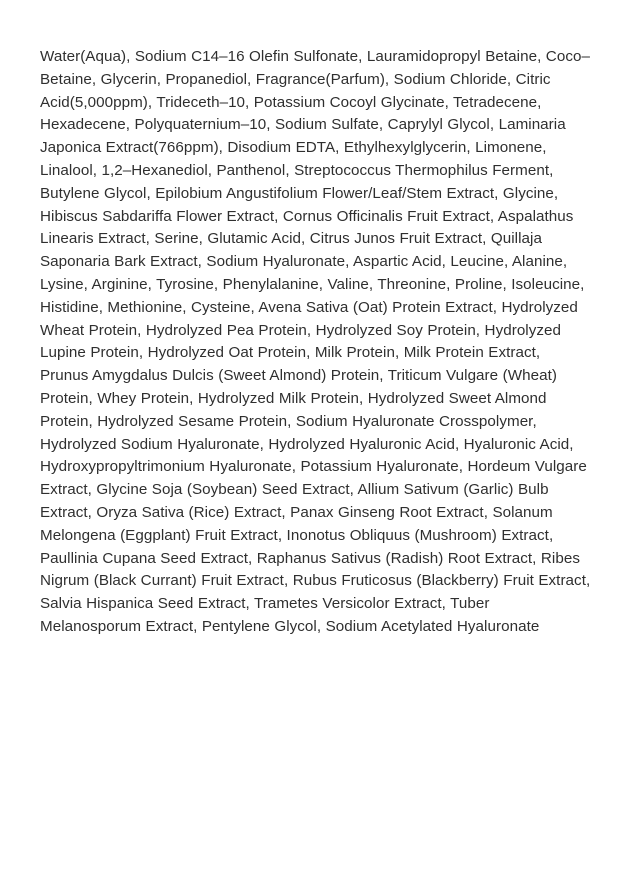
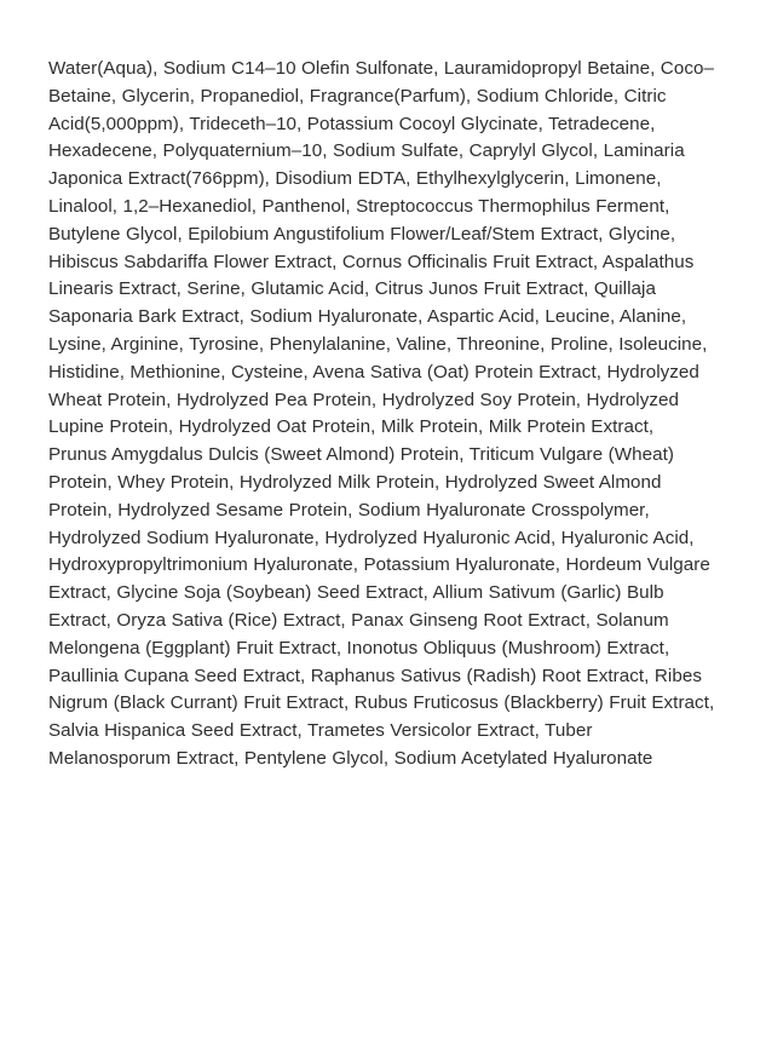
- Water(Aqua), Sodium C14–16 Olefin Sulfonate, Lauramidopropyl Betaine, Coco–Betaine, Glycerin, Propanediol, Fragrance(Parfum), Sodium Chloride, Citric Acid(5,000ppm), Trideceth–10, Potassium Cocoyl Glycinate, Tetradecene, Hexadecene, Polyquaternium–10, Sodium Sulfate, Caprylyl Glycol, Laminaria Japonica Extract(766ppm), Disodium EDTA, Ethylhexylglycerin, Limonene, Linalool, 1,2–Hexanediol, Panthenol, Streptococcus Thermophilus Ferment, Butylene Glycol, Epilobium Angustifolium Flower/Leaf/Stem Extract, Glycine, Hibiscus Sabdariffa Flower Extract, Cornus Officinalis Fruit Extract, Aspalathus Linearis Extract, Serine, Glutamic Acid, Citrus Junos Fruit Extract, Quillaja Saponaria Bark Extract, Sodium Hyaluronate, Aspartic Acid, Leucine, Alanine, Lysine, Arginine, Tyrosine, Phenylalanine, Valine, Threonine, Proline, Isoleucine, Histidine, Methionine, Cysteine, Avena Sativa (Oat) Protein Extract, Hydrolyzed Wheat Protein, Hydrolyzed Pea Protein, Hydrolyzed Soy Protein, Hydrolyzed Lupine Protein, Hydrolyzed Oat Protein, Milk Protein, Milk Protein Extract, Prunus Amygdalus Dulcis (Sweet Almond) Protein, Triticum Vulgare (Wheat) Protein, Whey Protein, Hydrolyzed Milk Protein, Hydrolyzed Sweet Almond Protein, Hydrolyzed Sesame Protein, Sodium Hyaluronate Crosspolymer, Hydrolyzed Sodium Hyaluronate, Hydrolyzed Hyaluronic Acid, Hyaluronic Acid, Hydroxypropyltrimonium Hyaluronate, Potassium Hyaluronate, Hordeum Vulgare Extract, Glycine Soja (Soybean) Seed Extract, Allium Sativum (Garlic) Bulb Extract, Oryza Sativa (Rice) Extract, Panax Ginseng Root Extract, Solanum Melongena (Eggplant) Fruit Extract, Inonotus Obliquus (Mushroom) Extract, Paullinia Cupana Seed Extract, Raphanus Sativus (Radish) Root Extract, Ribes Nigrum (Black Currant) Fruit Extract, Rubus Fruticosus (Blackberry) Fruit Extract, Salvia Hispanica Seed Extract, Trametes Versicolor Extract, Tuber Melanosporum Extract, Pentylene Glycol, Sodium Acetylated Hyaluronate
+ Water(Aqua), Sodium C14–10 Olefin Sulfonate, Lauramidopropyl Betaine, Coco–Betaine, Glycerin, Propanediol, Fragrance(Parfum), Sodium Chloride, Citric Acid(5,000ppm), Trideceth–10, Potassium Cocoyl Glycinate, Tetradecene, Hexadecene, Polyquaternium–10, Sodium Sulfate, Caprylyl Glycol, Laminaria Japonica Extract(766ppm), Disodium EDTA, Ethylhexylglycerin, Limonene, Linalool, 1,2–Hexanediol, Panthenol, Streptococcus Thermophilus Ferment, Butylene Glycol, Epilobium Angustifolium Flower/Leaf/Stem Extract, Glycine, Hibiscus Sabdariffa Flower Extract, Cornus Officinalis Fruit Extract, Aspalathus Linearis Extract, Serine, Glutamic Acid, Citrus Junos Fruit Extract, Quillaja Saponaria Bark Extract, Sodium Hyaluronate, Aspartic Acid, Leucine, Alanine, Lysine, Arginine, Tyrosine, Phenylalanine, Valine, Threonine, Proline, Isoleucine, Histidine, Methionine, Cysteine, Avena Sativa (Oat) Protein Extract, Hydrolyzed Wheat Protein, Hydrolyzed Pea Protein, Hydrolyzed Soy Protein, Hydrolyzed Lupine Protein, Hydrolyzed Oat Protein, Milk Protein, Milk Protein Extract, Prunus Amygdalus Dulcis (Sweet Almond) Protein, Triticum Vulgare (Wheat) Protein, Whey Protein, Hydrolyzed Milk Protein, Hydrolyzed Sweet Almond Protein, Hydrolyzed Sesame Protein, Sodium Hyaluronate Crosspolymer, Hydrolyzed Sodium Hyaluronate, Hydrolyzed Hyaluronic Acid, Hyaluronic Acid, Hydroxypropyltrimonium Hyaluronate, Potassium Hyaluronate, Hordeum Vulgare Extract, Glycine Soja (Soybean) Seed Extract, Allium Sativum (Garlic) Bulb Extract, Oryza Sativa (Rice) Extract, Panax Ginseng Root Extract, Solanum Melongena (Eggplant) Fruit Extract, Inonotus Obliquus (Mushroom) Extract, Paullinia Cupana Seed Extract, Raphanus Sativus (Radish) Root Extract, Ribes Nigrum (Black Currant) Fruit Extract, Rubus Fruticosus (Blackberry) Fruit Extract, Salvia Hispanica Seed Extract, Trametes Versicolor Extract, Tuber Melanosporum Extract, Pentylene Glycol, Sodium Acetylated Hyaluronate
